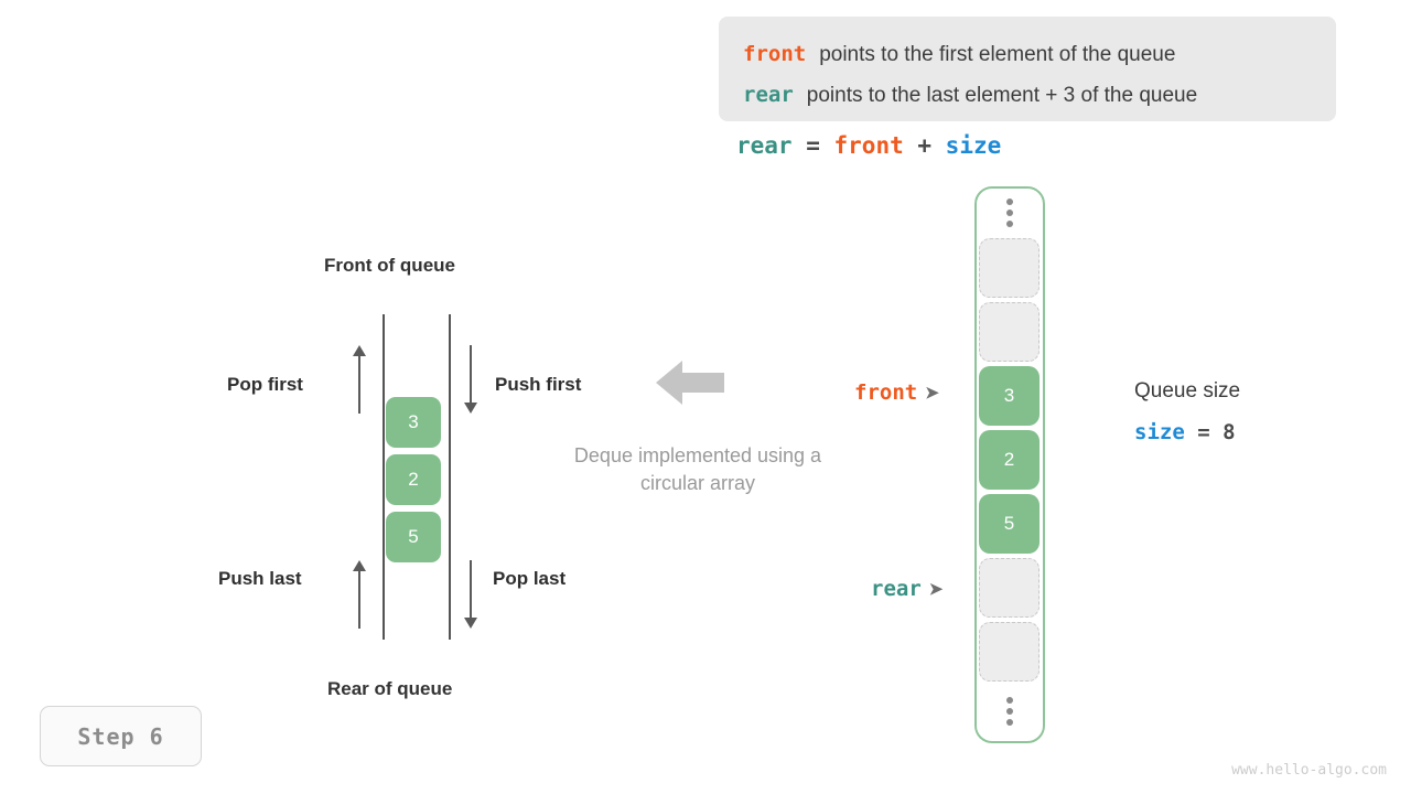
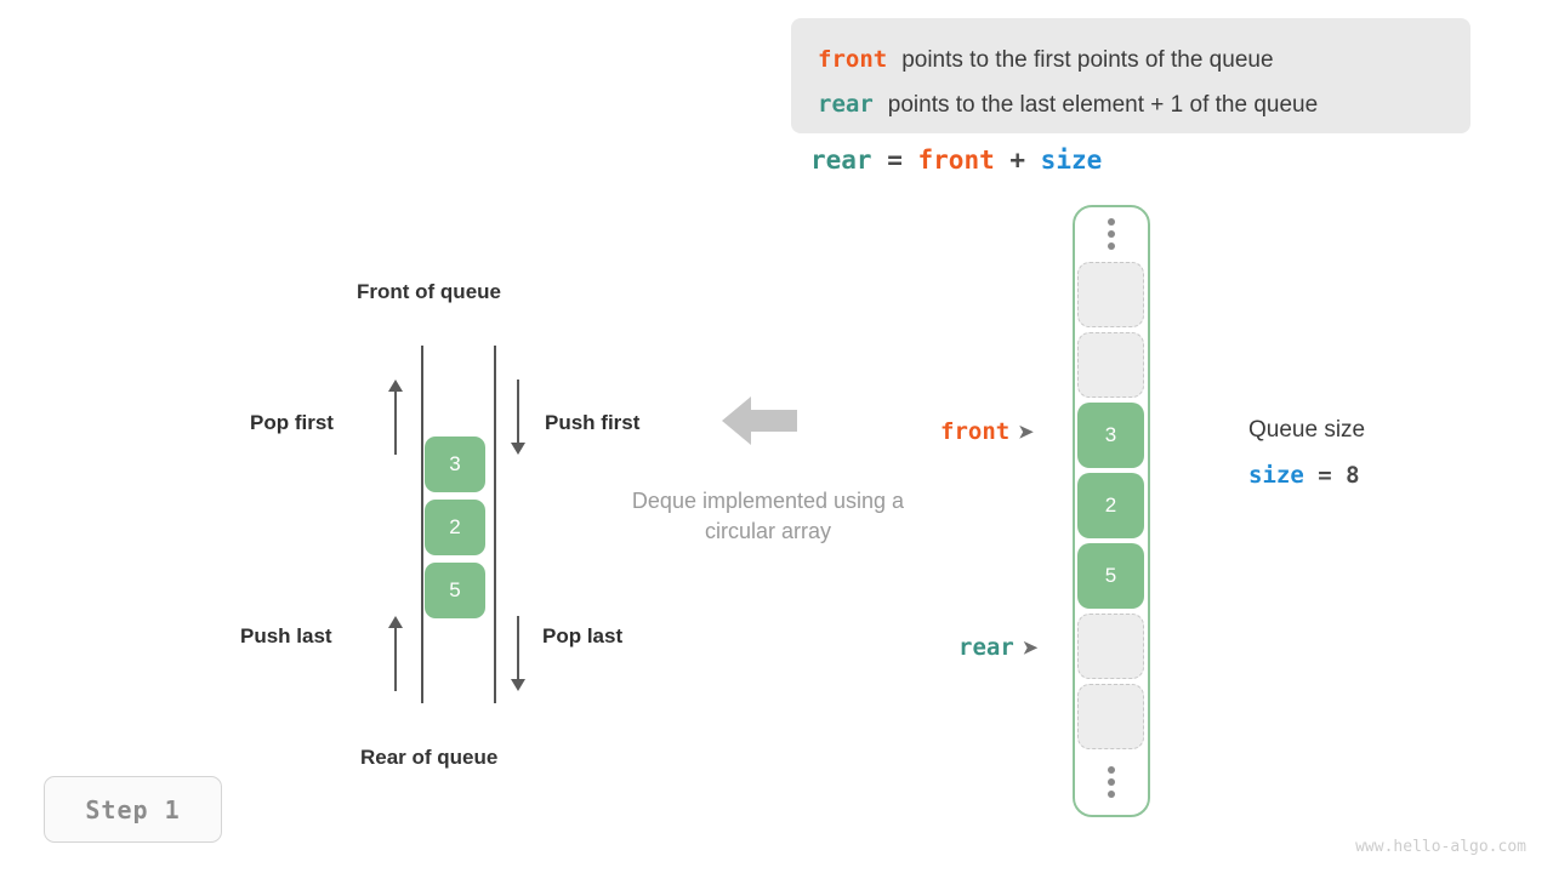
  front
- points to the first element of the queue
+ points to the first points of the queue
  rear
- points to the last element + 3 of the queue
+ points to the last element + 1 of the queue
  rear = front + size
  Front of queue
  Rear of queue
  Pop first
  Push first
  Push last
  Pop last
  3
  2
  5
  Deque implemented using a circular array
  3
  2
  5
  front
  ➤
  rear
  ➤
  Queue size
  size = 8
- Step 6
+ Step 1
  www.hello-algo.com
